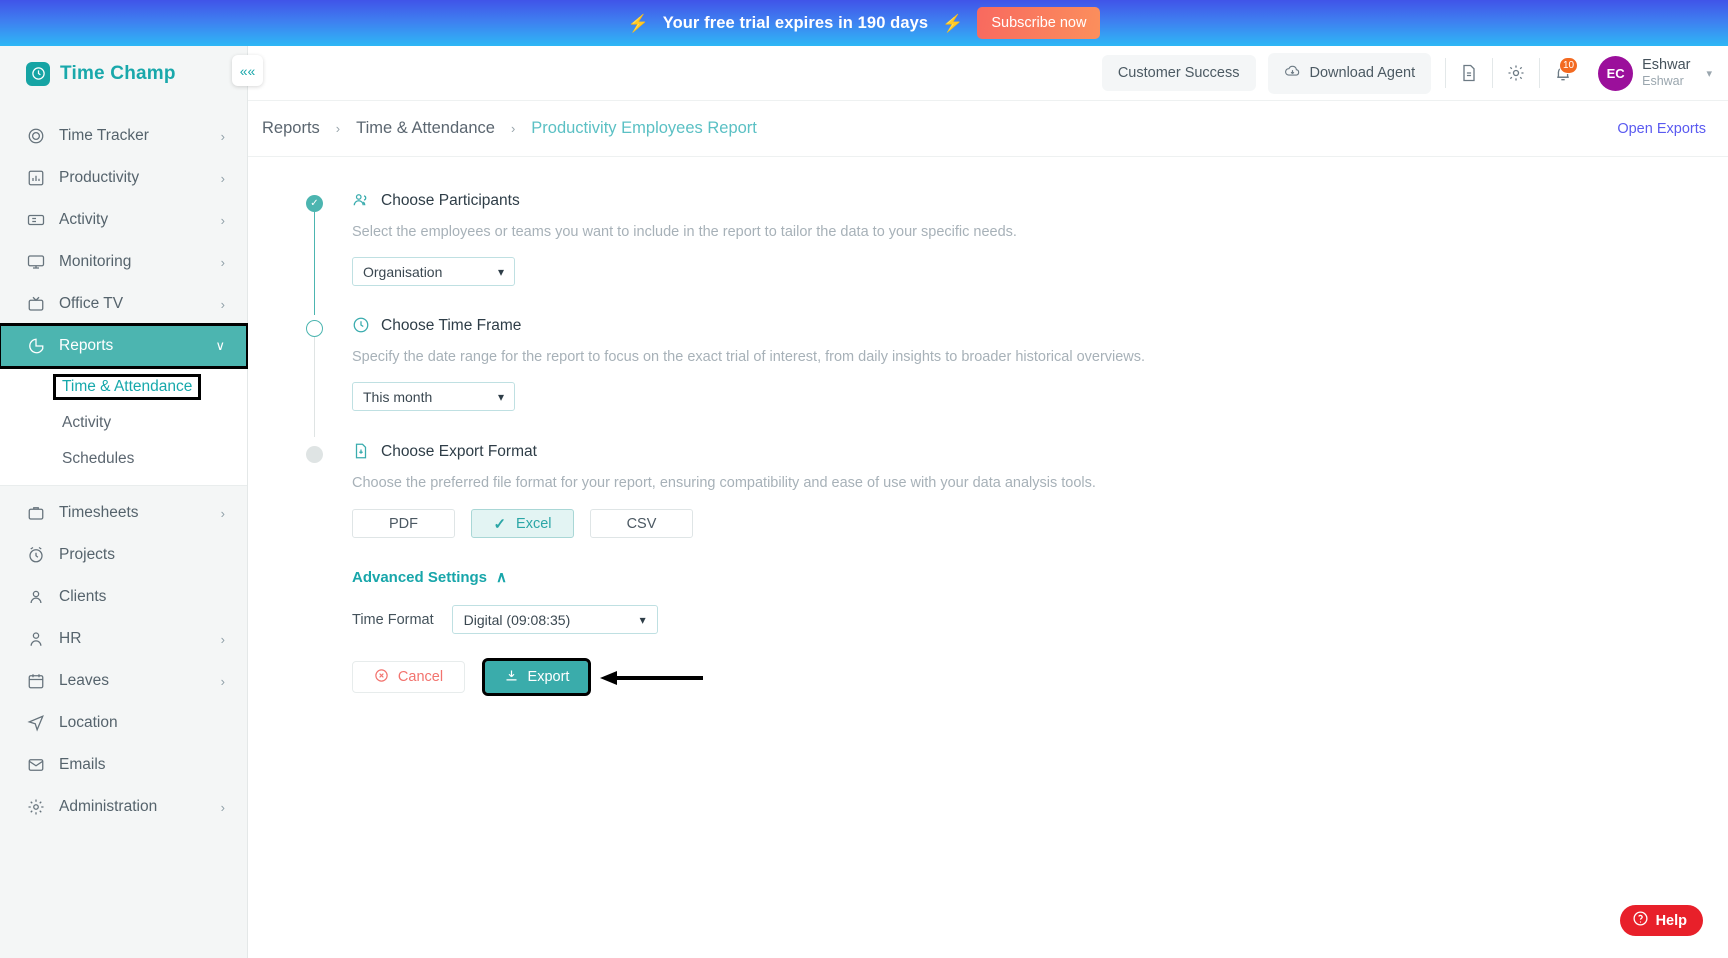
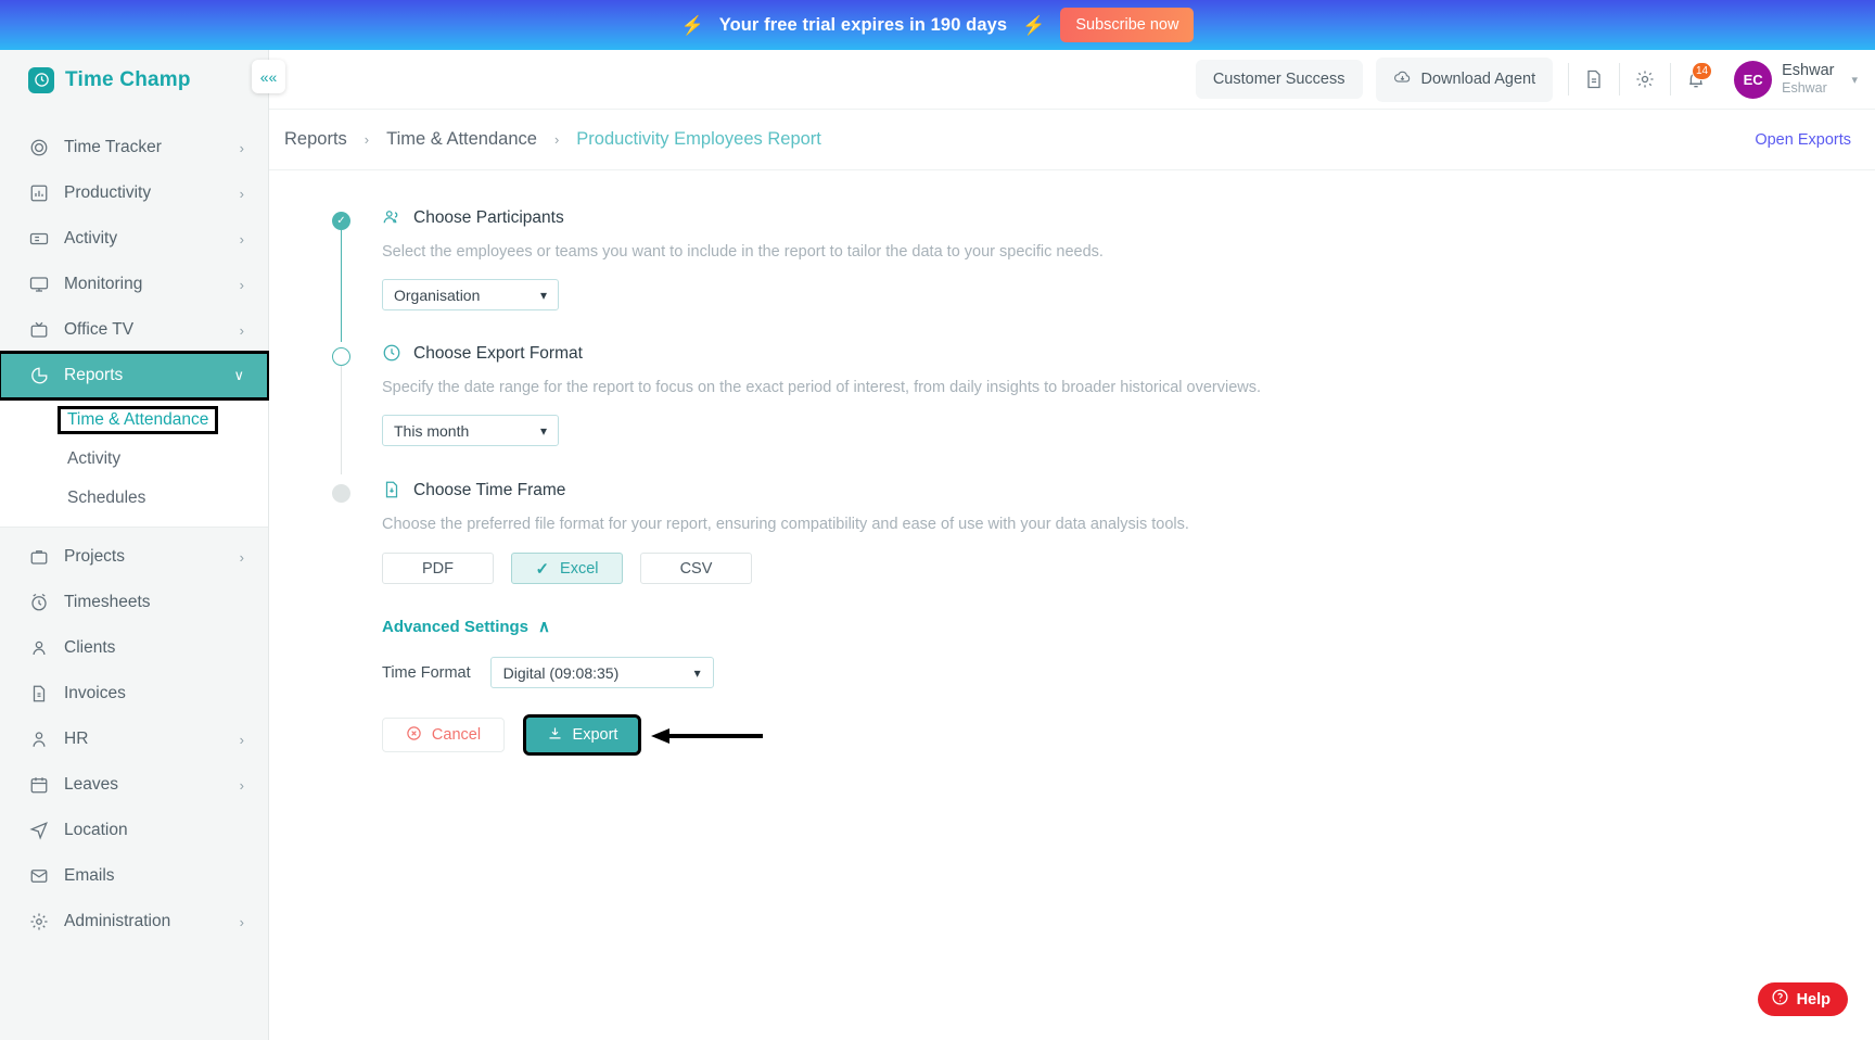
  ⚡
  Your free trial expires in 190 days
  ⚡
  Subscribe now
  Time Champ
  Time Tracker
  ›
  Productivity
  ›
  Activity
  ›
  Monitoring
  ›
  Office TV
  ›
  Reports
  ∨
  Time & Attendance
  Activity
  Schedules
- Timesheets
+ Projects
  ›
- Projects
+ Timesheets
  Clients
+ Invoices
  HR
  ›
  Leaves
  ›
  Location
  Emails
  Administration
  ›
  ««
  Customer Success
  Download Agent
- 10
+ 14
  EC
  Eshwar
  Eshwar
  ▾
  Reports
  ›
  Time & Attendance
  ›
  Productivity Employees Report
  Open Exports
  ✓
  Choose Participants
  Select the employees or teams you want to include in the report to tailor the data to your specific needs.
  Organisation
  ▾
- Choose Time Frame
+ Choose Export Format
- Specify the date range for the report to focus on the exact trial of interest, from daily insights to broader historical overviews.
+ Specify the date range for the report to focus on the exact period of interest, from daily insights to broader historical overviews.
  This month
  ▾
- Choose Export Format
+ Choose Time Frame
  Choose the preferred file format for your report, ensuring compatibility and ease of use with your data analysis tools.
  PDF
  ✓
  Excel
  CSV
  Advanced Settings
  ∧
  Time Format
  Digital (09:08:35)
  ▾
  Cancel
  Export
  Help
